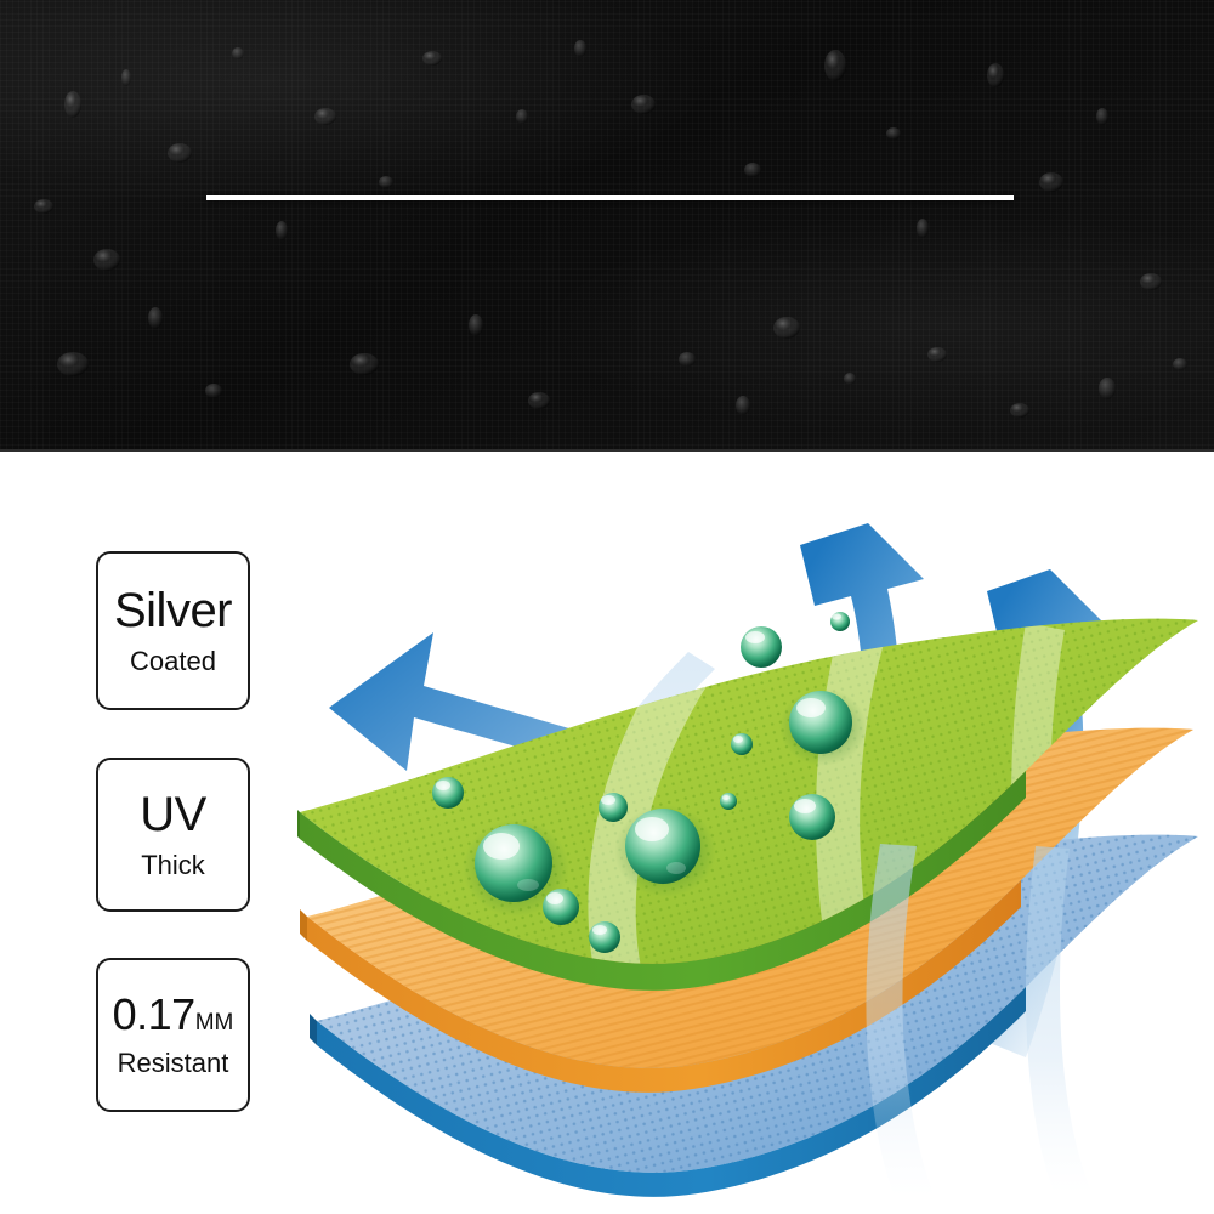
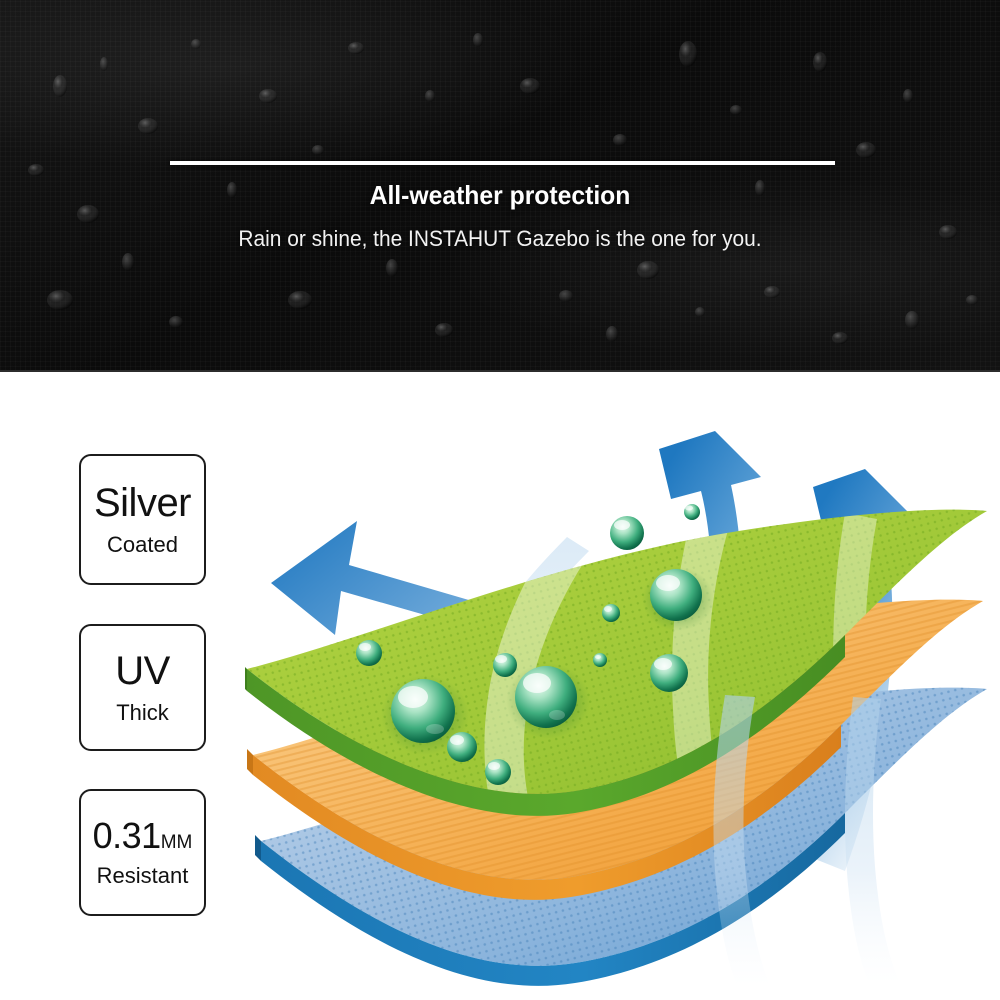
+ All-weather protection
+ Rain or shine, the INSTAHUT Gazebo is the one for you.
  Silver
  Coated
  UV
  Thick
- 0.17MM
+ 0.31MM
  Resistant
